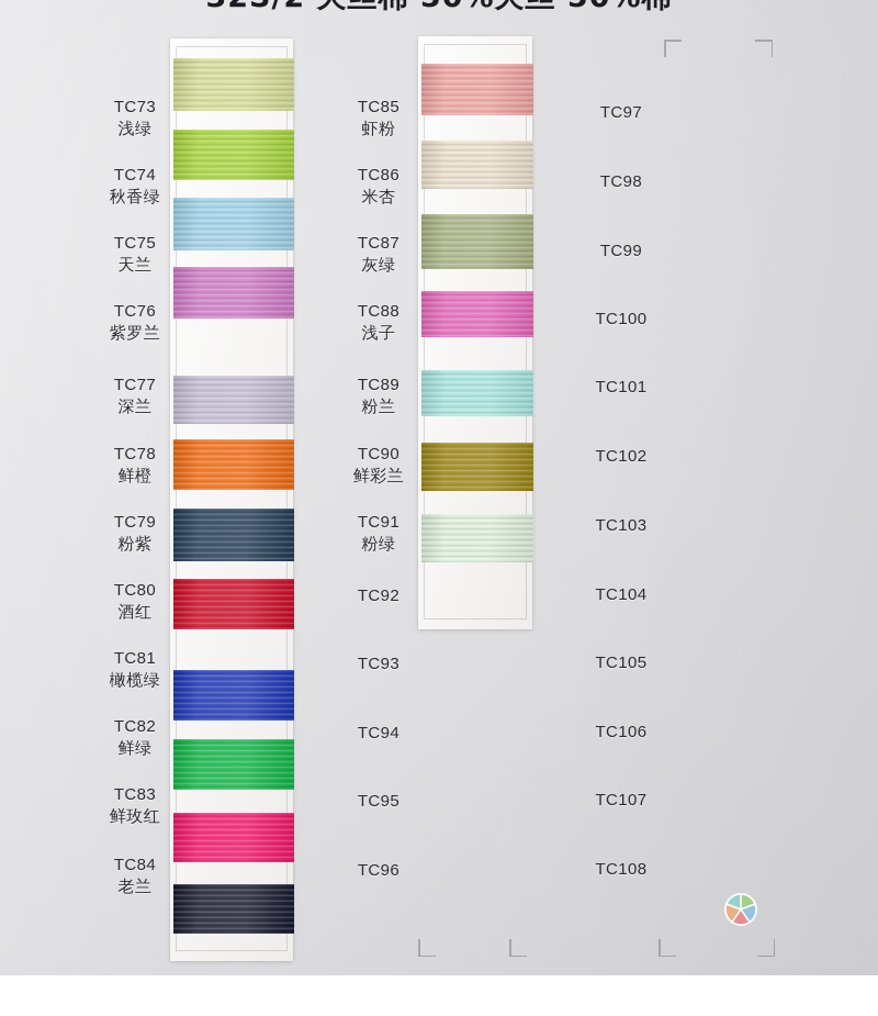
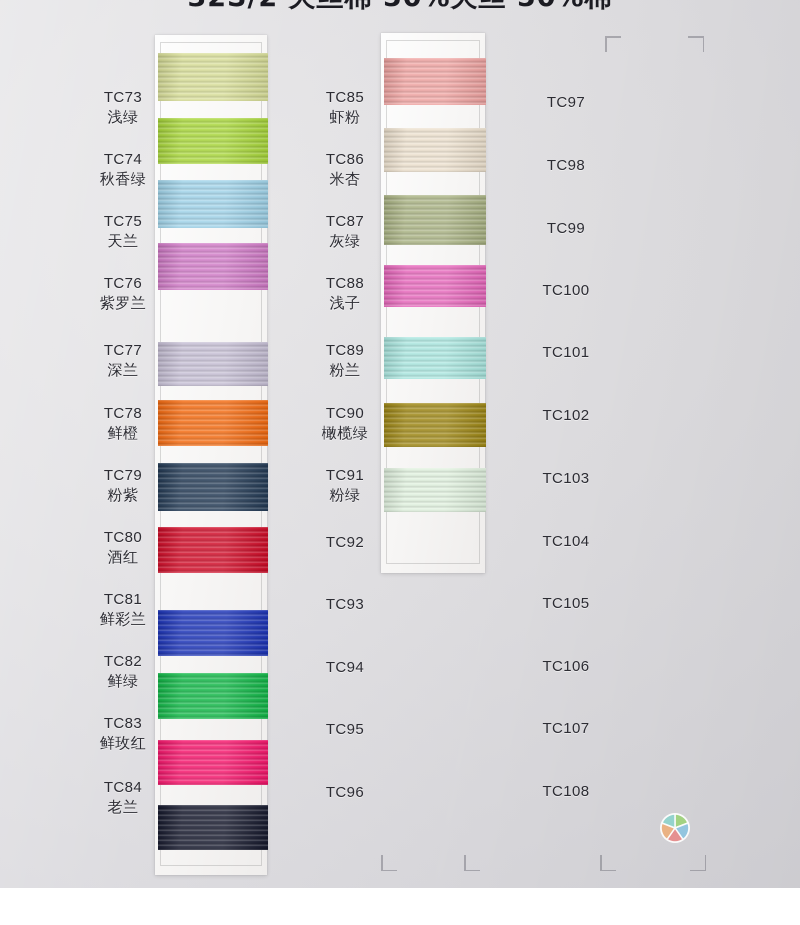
  TC73
  浅绿
  TC74
  秋香绿
  TC75
  天兰
  TC76
  紫罗兰
  TC77
  深兰
  TC78
  鲜橙
  TC79
  粉紫
  TC80
  酒红
  TC81
- 橄榄绿
+ 鲜彩兰
  TC82
  鲜绿
  TC83
  鲜玫红
  TC84
  老兰
  TC85
  虾粉
  TC86
  米杏
  TC87
  灰绿
  TC88
  浅子
  TC89
  粉兰
  TC90
- 鲜彩兰
+ 橄榄绿
  TC91
  粉绿
  TC92
  TC93
  TC94
  TC95
  TC96
  TC97
  TC98
  TC99
  TC100
  TC101
  TC102
  TC103
  TC104
  TC105
  TC106
  TC107
  TC108
